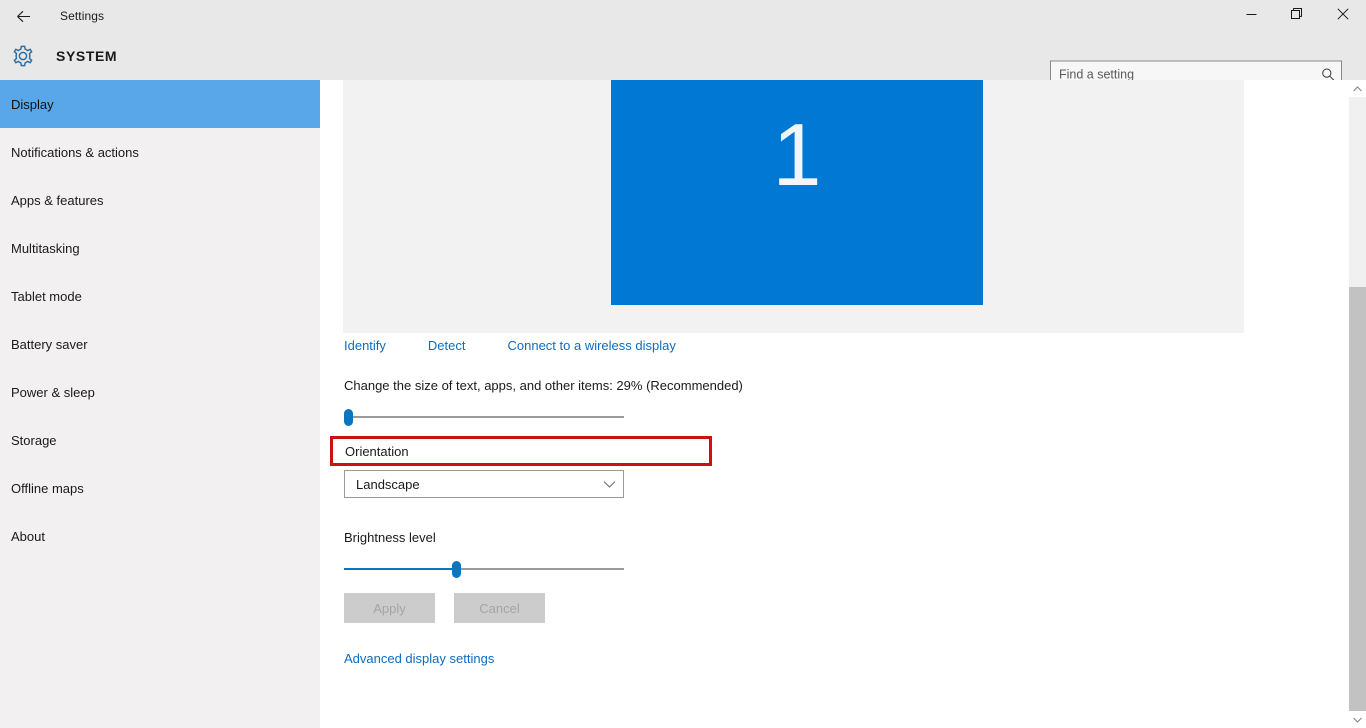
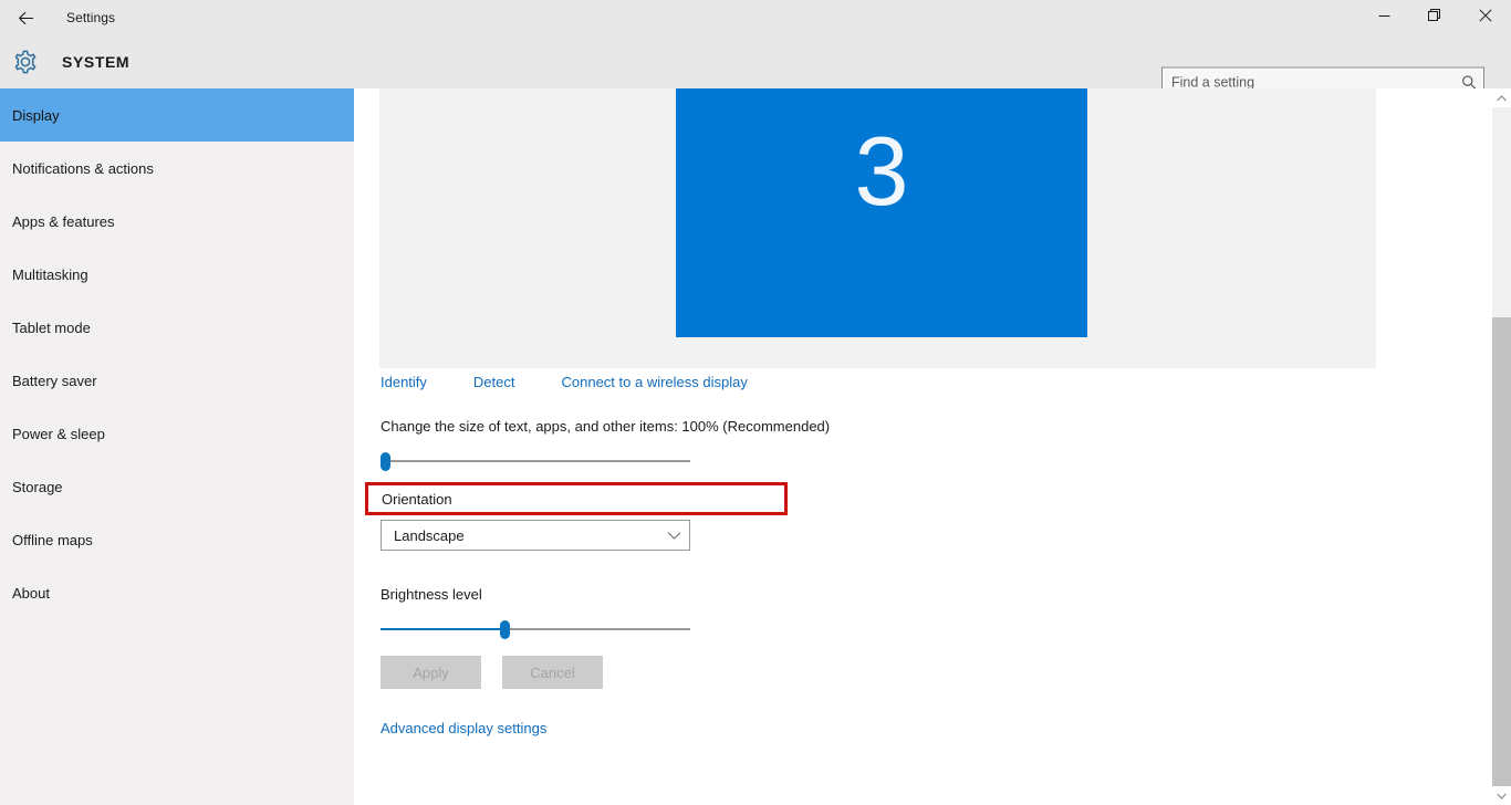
  Settings
  SYSTEM
  Find a setting
  Display
  Notifications & actions
  Apps & features
  Multitasking
  Tablet mode
  Battery saver
  Power & sleep
  Storage
  Offline maps
  About
- 1
+ 3
  Identify
  Detect
  Connect to a wireless display
- Change the size of text, apps, and other items: 29% (Recommended)
+ Change the size of text, apps, and other items: 100% (Recommended)
  Orientation
  Landscape
  Brightness level
  Apply
  Cancel
  Advanced display settings
